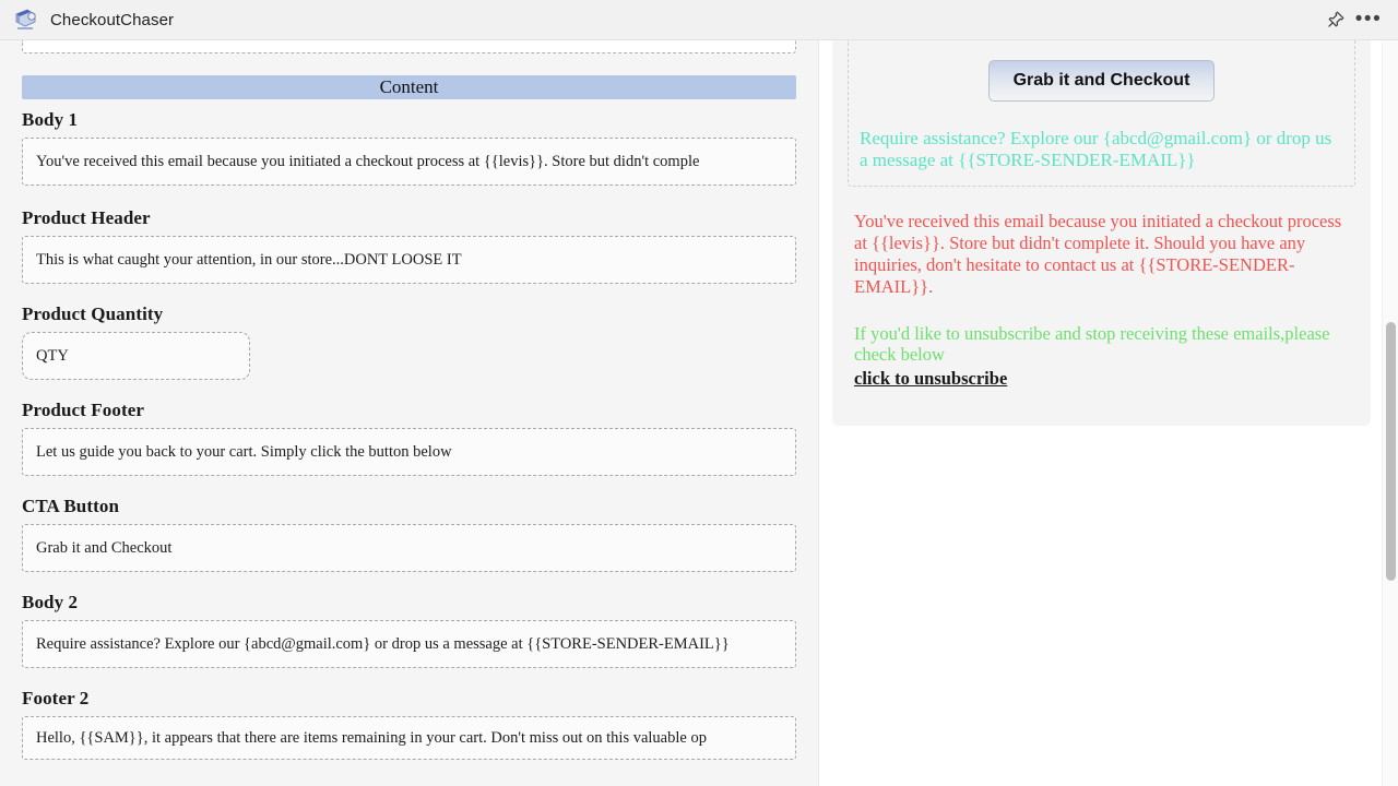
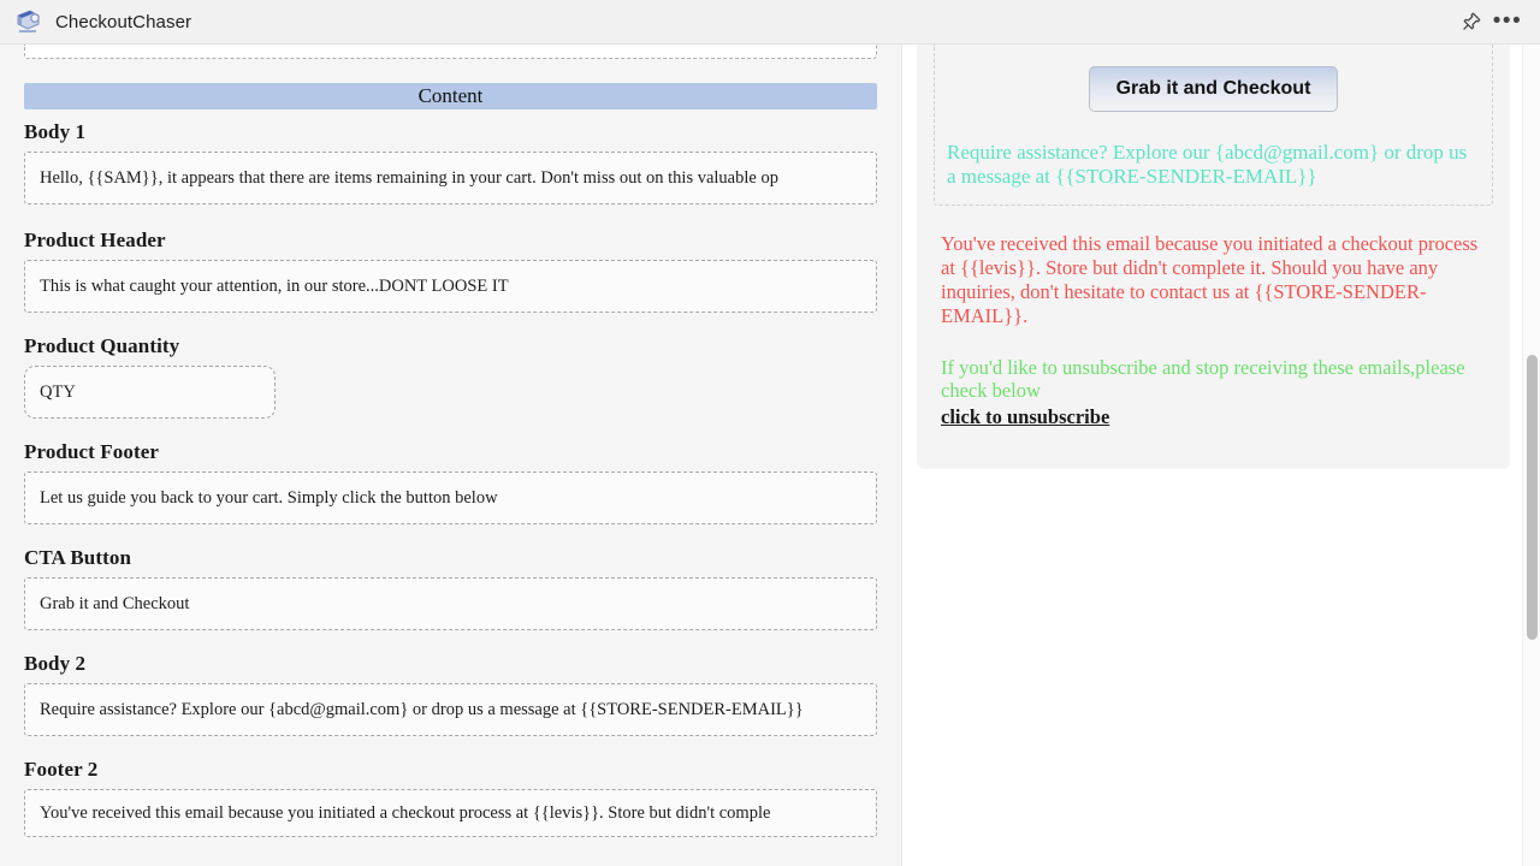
  CheckoutChaser
  •••
  Content
  Body 1
- You've received this email because you initiated a checkout process at {{levis}}. Store but didn't comple
+ Hello, {{SAM}}, it appears that there are items remaining in your cart. Don't miss out on this valuable op
  Product Header
  This is what caught your attention, in our store...DONT LOOSE IT
  Product Quantity
  QTY
  Product Footer
  Let us guide you back to your cart. Simply click the button below
  CTA Button
  Grab it and Checkout
  Body 2
  Require assistance? Explore our {abcd@gmail.com} or drop us a message at {{STORE-SENDER-EMAIL}}
  Footer 2
- Hello, {{SAM}}, it appears that there are items remaining in your cart. Don't miss out on this valuable op
+ You've received this email because you initiated a checkout process at {{levis}}. Store but didn't comple
  Grab it and Checkout
  Require assistance? Explore our {abcd@gmail.com} or drop us a message at {{STORE-SENDER-EMAIL}}
  You've received this email because you initiated a checkout process at {{levis}}. Store but didn't complete it. Should you have any inquiries, don't hesitate to contact us at {{STORE-SENDER-EMAIL}}.
  If you'd like to unsubscribe and stop receiving these emails,please check below
  click to unsubscribe
